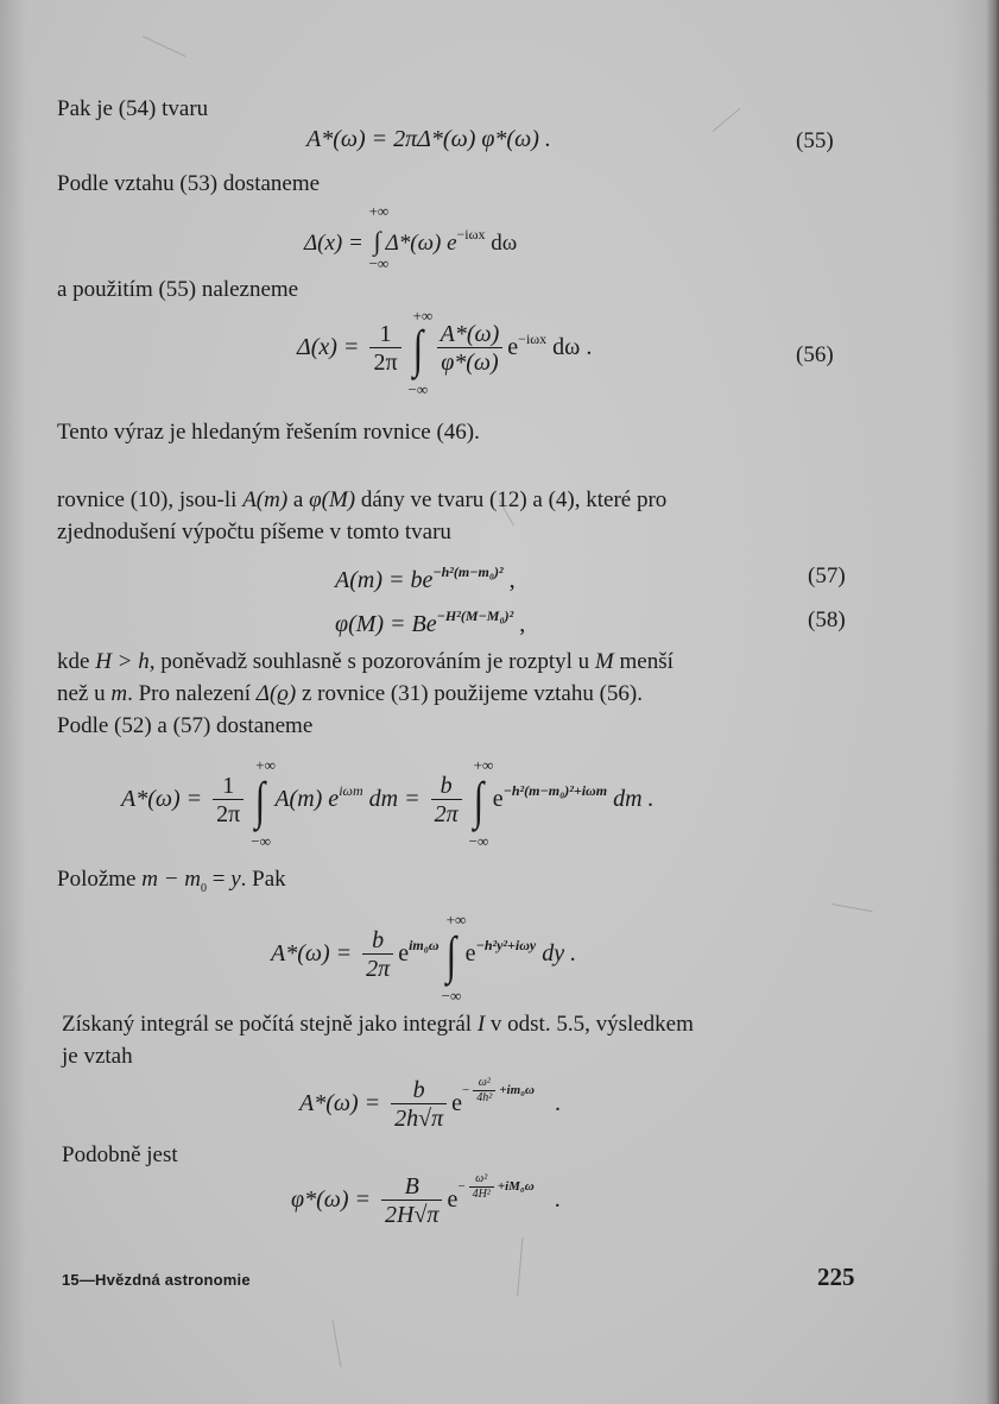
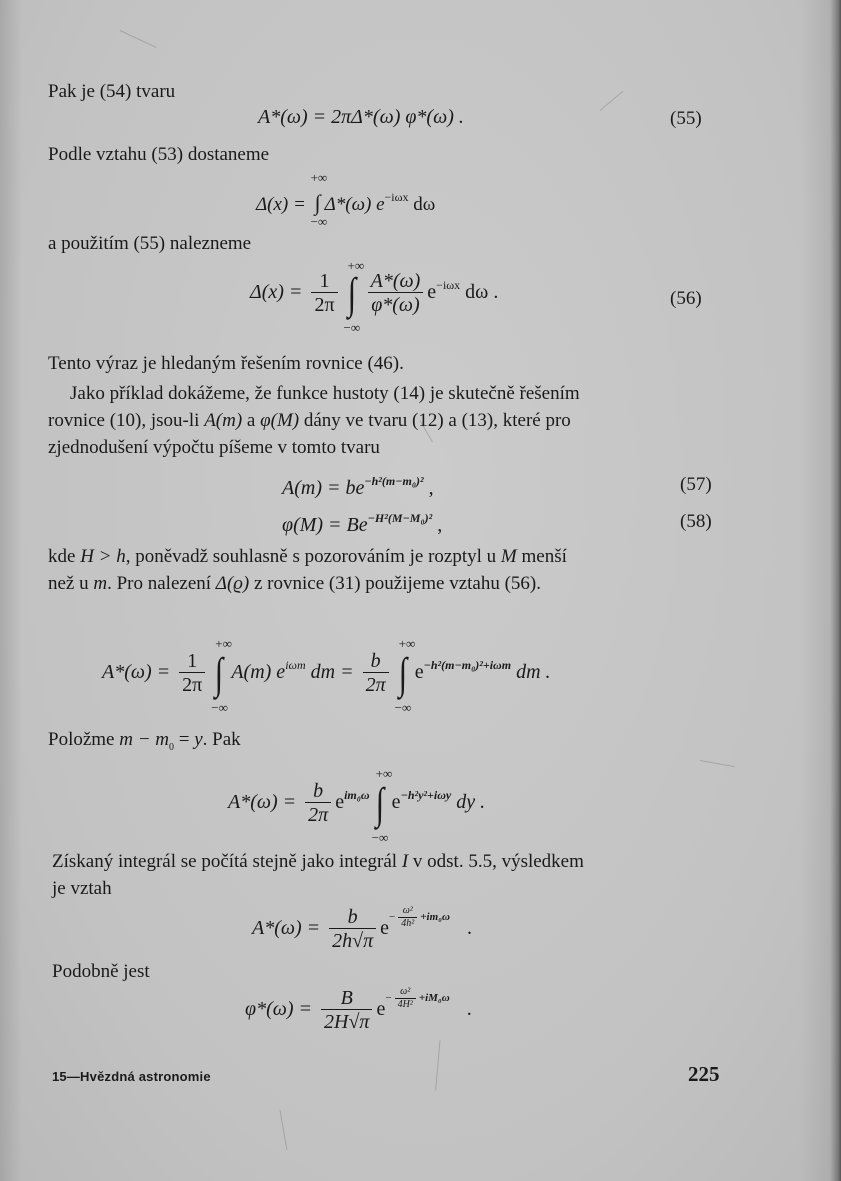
  Pak je (54) tvaru
  A*(ω) = 2πΔ*(ω) φ*(ω) .
  (55)
  Podle vztahu (53) dostaneme
  Δ(x) = ∫
  +∞
  −∞
  Δ*(ω) e−iωx dω
  a použitím (55) nalezneme
  Δ(x) =
  1
  2π
  ∫
  +∞
  −∞
  A*(ω)
  φ*(ω)
  e−iωx dω .
  (56)
  Tento výraz je hledaným řešením rovnice (46).
+ Jako příklad dokážeme, že funkce hustoty (14) je skutečně řešením
- rovnice (10), jsou-li A(m) a φ(M) dány ve tvaru (12) a (4), které pro
+ rovnice (10), jsou-li A(m) a φ(M) dány ve tvaru (12) a (13), které pro
  zjednodušení výpočtu píšeme v tomto tvaru
  A(m) = be−h²(m−m₀)² ,
  (57)
  φ(M) = Be−H²(M−M₀)² ,
  (58)
  kde H > h, poněvadž souhlasně s pozorováním je rozptyl u M menší
  než u m. Pro nalezení Δ(ϱ) z rovnice (31) použijeme vztahu (56).
- Podle (52) a (57) dostaneme
  A*(ω) =
  1
  2π
  ∫
  +∞
  −∞
  A(m) eiωm dm =
  b
  2π
  ∫
  +∞
  −∞
  e−h²(m−m₀)²+iωm dm .
  Položme m − m0 = y. Pak
  A*(ω) =
  b
  2π
  eim₀ω∫
  +∞
  −∞
  e−h²y²+iωy dy .
  Získaný integrál se počítá stejně jako integrál I v odst. 5.5, výsledkem
  je vztah
  A*(ω) =
  b
  2h√π
  e−
  ω²
  4h²
  +im₀ω .
  Podobně jest
  φ*(ω) =
  B
  2H√π
  e−
  ω²
  4H²
  +iM₀ω .
  15—Hvězdná astronomie
  225
